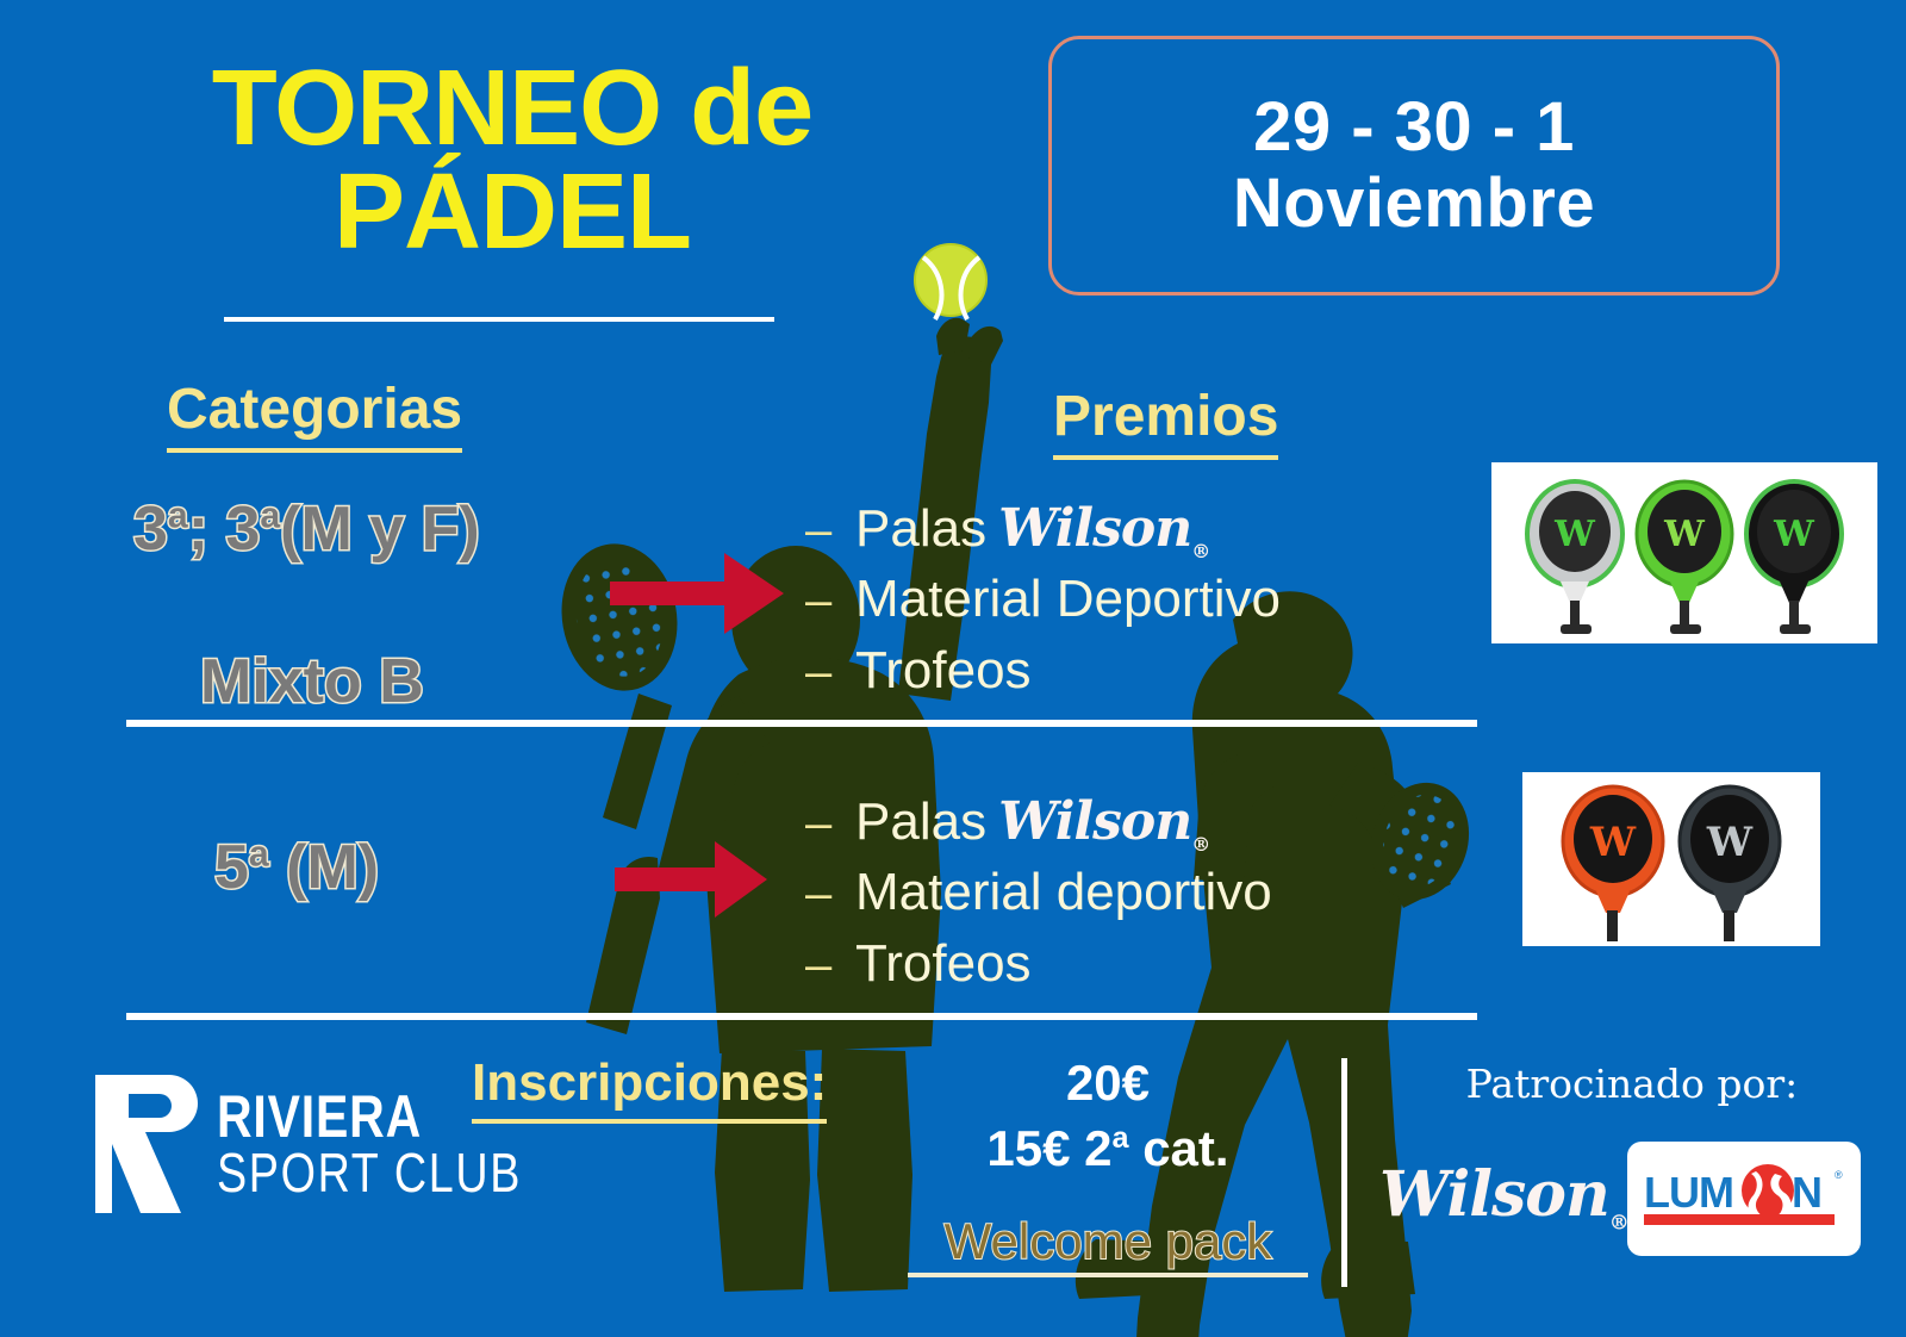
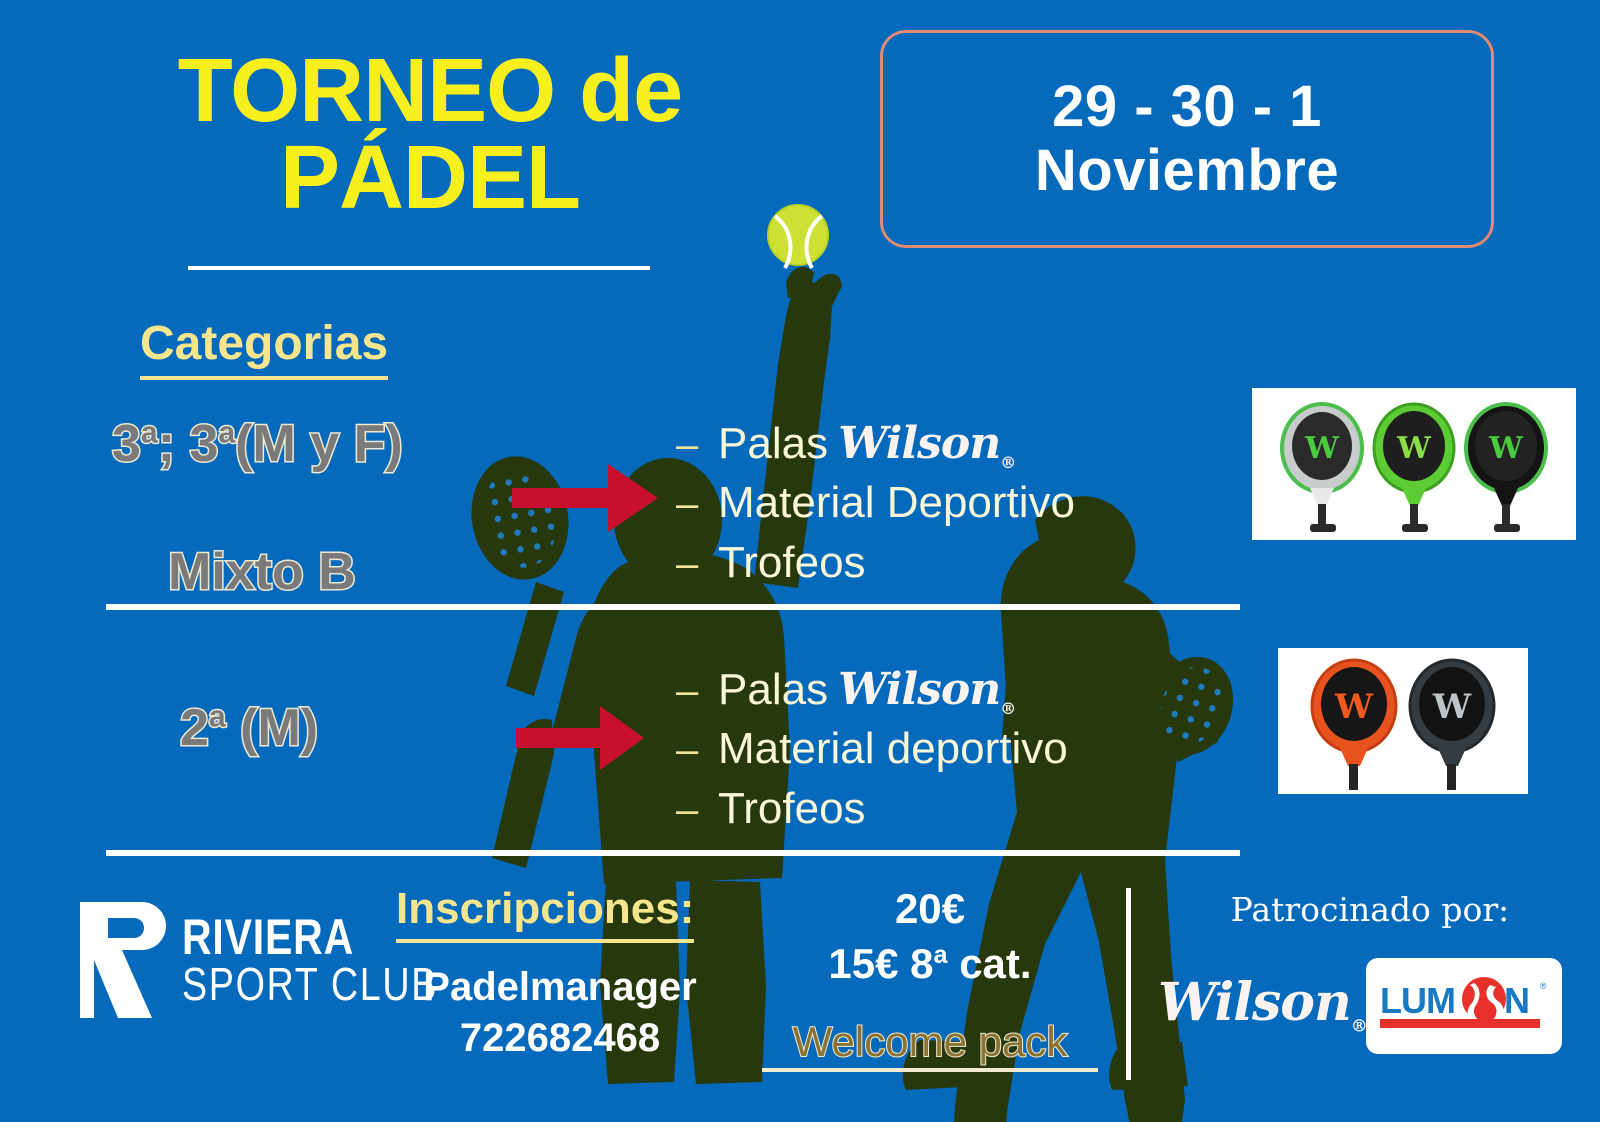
  TORNEO de
  PÁDEL
  29 - 30 - 1
  Noviembre
  Categorias
- Premios
  3a; 3a(M y F)
  Mixto B
- 5a (M)
+ 2a (M)
  –
  Palas
  Wilson®
  –
  Material Deportivo
  –
  Trofeos
  –
  Palas
  Wilson®
  –
  Material deportivo
  –
  Trofeos
  W
  W
  W
  W
  W
  RIVIERA
  SPORT CLUB
  Inscripciones:
+ Padelmanager
+ 722682468
  20€
- 15€ 2a cat.
+ 15€ 8a cat.
  Welcome pack
  Patrocinado por:
  Wilson®
  LUM
  N
  ®
